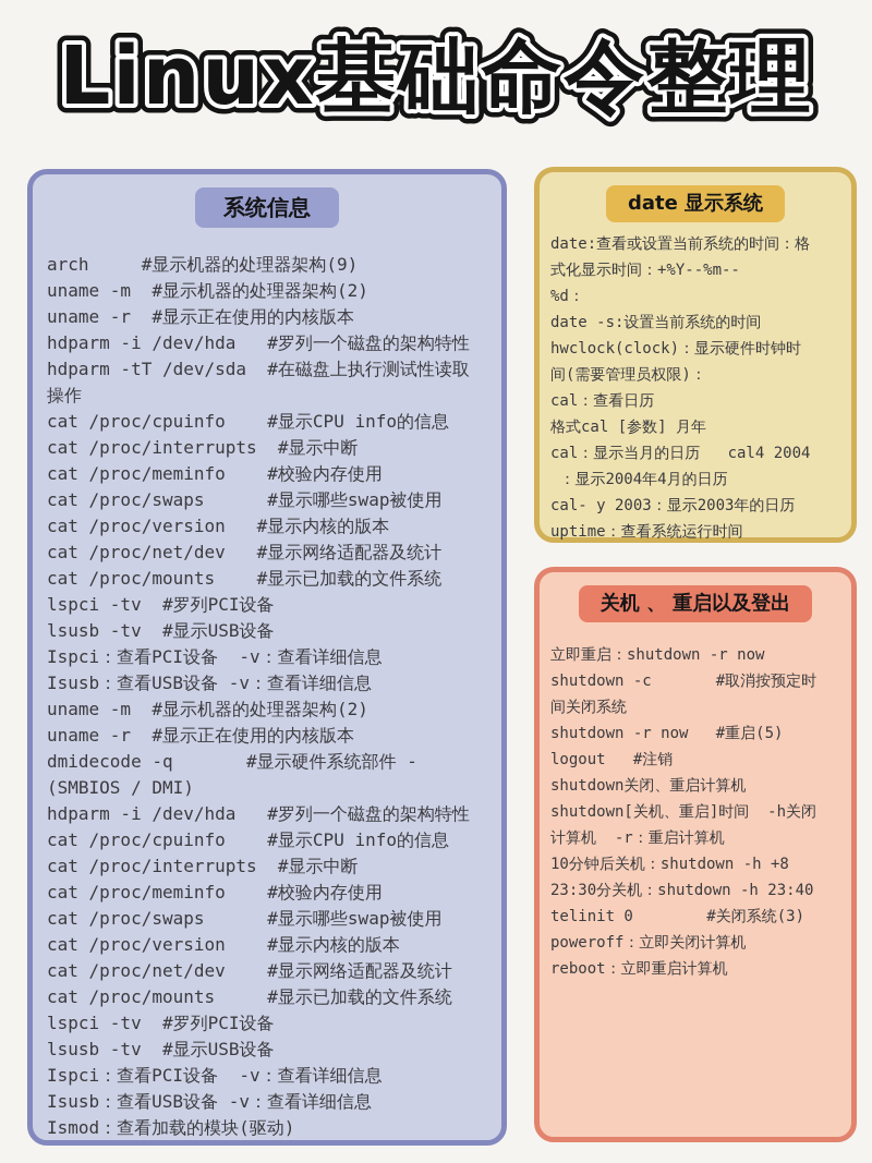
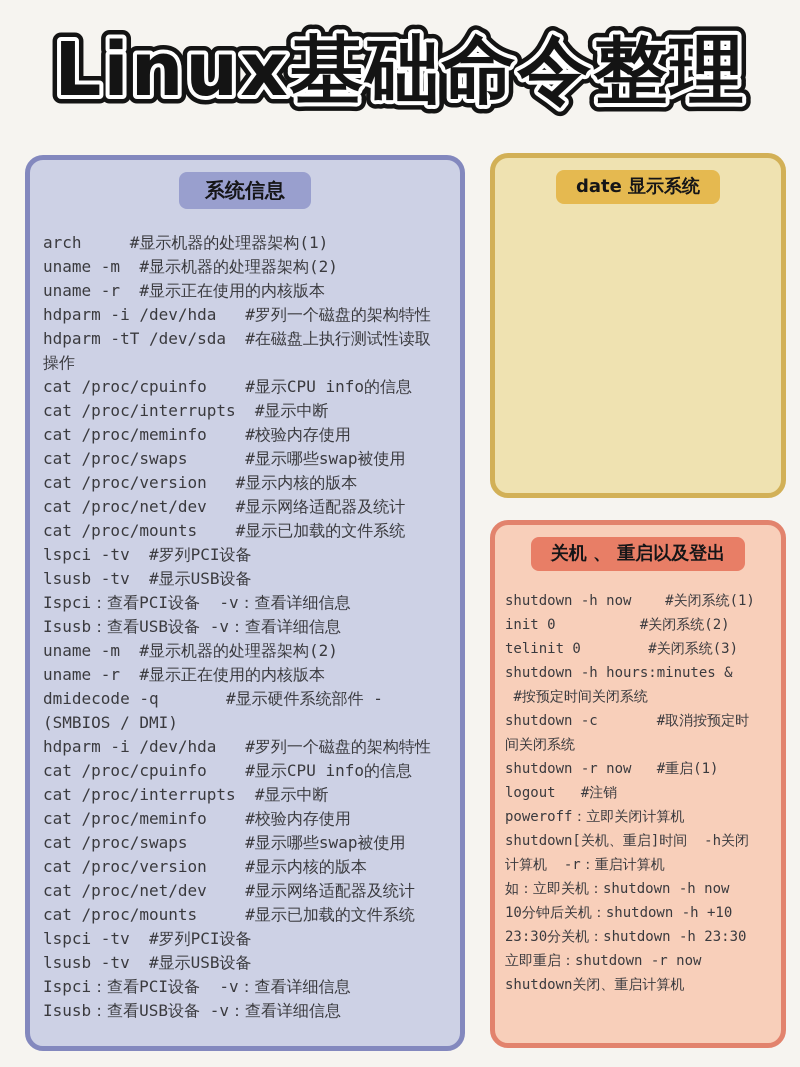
  Linux基础命令整理
  系统信息
- arch #显示机器的处理器架构(9)
+ arch #显示机器的处理器架构(1)
  uname -m #显示机器的处理器架构(2)
  uname -r #显示正在使用的内核版本
  hdparm -i /dev/hda #罗列一个磁盘的架构特性
  hdparm -tT /dev/sda #在磁盘上执行测试性读取
  操作
  cat /proc/cpuinfo #显示CPU info的信息
  cat /proc/interrupts #显示中断
  cat /proc/meminfo #校验内存使用
  cat /proc/swaps #显示哪些swap被使用
  cat /proc/version #显示内核的版本
  cat /proc/net/dev #显示网络适配器及统计
  cat /proc/mounts #显示已加载的文件系统
  lspci -tv #罗列PCI设备
  lsusb -tv #显示USB设备
  Ispci：查看PCI设备 -v：查看详细信息
  Isusb：查看USB设备 -v：查看详细信息
  uname -m #显示机器的处理器架构(2)
  uname -r #显示正在使用的内核版本
  dmidecode -q #显示硬件系统部件 -
  (SMBIOS / DMI)
  hdparm -i /dev/hda #罗列一个磁盘的架构特性
  cat /proc/cpuinfo #显示CPU info的信息
  cat /proc/interrupts #显示中断
  cat /proc/meminfo #校验内存使用
  cat /proc/swaps #显示哪些swap被使用
  cat /proc/version #显示内核的版本
  cat /proc/net/dev #显示网络适配器及统计
  cat /proc/mounts #显示已加载的文件系统
  lspci -tv #罗列PCI设备
  lsusb -tv #显示USB设备
  Ispci：查看PCI设备 -v：查看详细信息
  Isusb：查看USB设备 -v：查看详细信息
- Ismod：查看加载的模块(驱动)
  date 显示系统
- date:查看或设置当前系统的时间：格
- 式化显示时间：+%Y--%m--
- %d：
- date -s:设置当前系统的时间
- hwclock(clock)：显示硬件时钟时
- 间(需要管理员权限)：
- cal：查看日历
- 格式cal [参数] 月年
- cal：显示当月的日历 cal4 2004
- ：显示2004年4月的日历
- cal- y 2003：显示2003年的日历
- uptime：查看系统运行时间
  关机 、 重启以及登出
+ shutdown -h now #关闭系统(1)
+ init 0 #关闭系统(2)
- 立即重启：shutdown -r now
+ telinit 0 #关闭系统(3)
+ shutdown -h hours:minutes &
+ #按预定时间关闭系统
  shutdown -c #取消按预定时
  间关闭系统
- shutdown -r now #重启(5)
+ shutdown -r now #重启(1)
  logout #注销
- shutdown关闭、重启计算机
+ poweroff：立即关闭计算机
  shutdown[关机、重启]时间 -h关闭
  计算机 -r：重启计算机
+ 如：立即关机：shutdown -h now
- 10分钟后关机：shutdown -h +8
+ 10分钟后关机：shutdown -h +10
- 23:30分关机：shutdown -h 23:40
+ 23:30分关机：shutdown -h 23:30
- telinit 0 #关闭系统(3)
+ 立即重启：shutdown -r now
- poweroff：立即关闭计算机
+ shutdown关闭、重启计算机
- reboot：立即重启计算机
